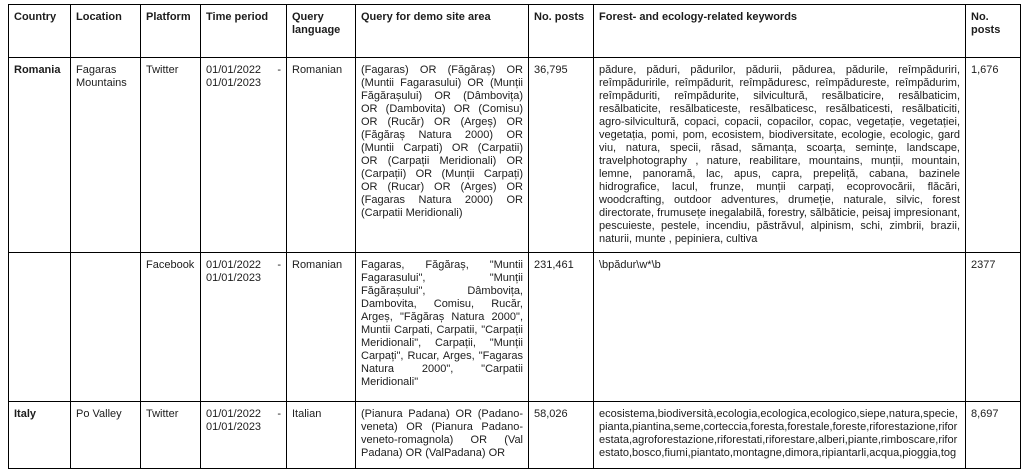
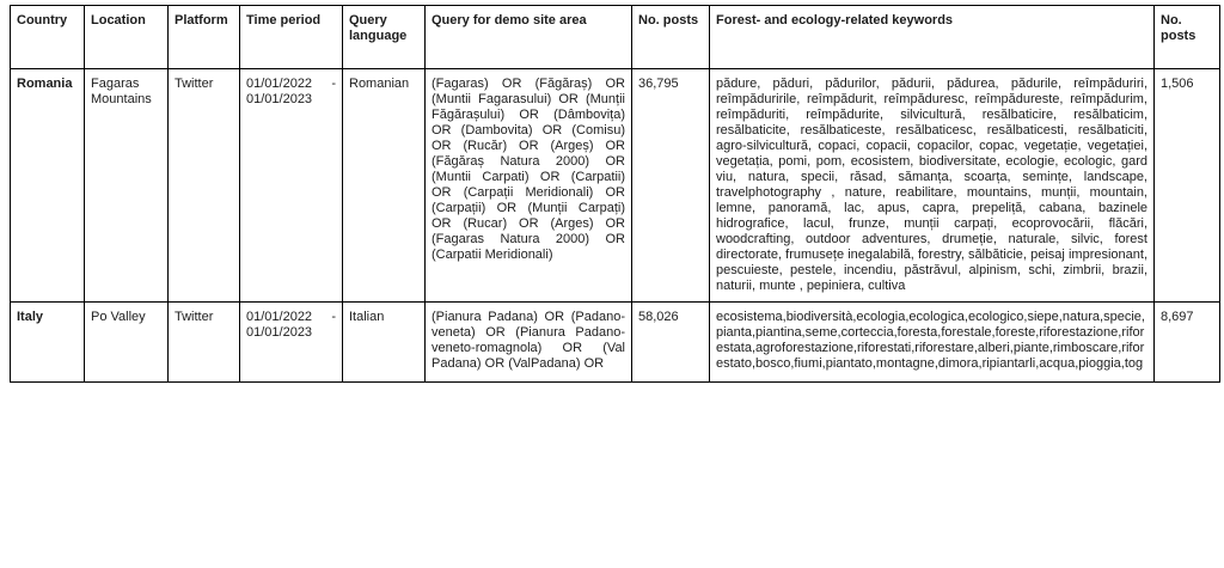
  Country	Location	Platform	Time period	Query language	Query for demo site area	No. posts	Forest- and ecology-related keywords	No. posts
- Romania	Fagaras Mountains	Twitter	01/01/2022 - 01/01/2023	Romanian	(Fagaras) OR (Făgăraș) OR (Muntii Fagarasului) OR (Munții Făgărașului) OR (Dâmbovița) OR (Dambovita) OR (Comisu) OR (Rucăr) OR (Argeș) OR (Făgăraș Natura 2000) OR (Muntii Carpati) OR (Carpatii) OR (Carpații Meridionali) OR (Carpații) OR (Munții Carpați) OR (Rucar) OR (Arges) OR (Fagaras Natura 2000) OR (Carpatii Meridionali)	36,795	pădure, păduri, pădurilor, pădurii, pădurea, pădurile, reîmpăduriri, reîmpăduririle, reîmpădurit, reîmpăduresc, reîmpădureste, reîmpădurim, reîmpăduriti, reîmpădurite, silvicultură, resălbaticire, resălbaticim, resălbaticite, resălbaticeste, resălbaticesc, resălbaticesti, resălbaticiti, agro-silvicultură, copaci, copacii, copacilor, copac, vegetație, vegetației, vegetația, pomi, pom, ecosistem, biodiversitate, ecologie, ecologic, gard viu, natura, specii, răsad, sămanța, scoarța, semințe, landscape, travelphotography , nature, reabilitare, mountains, munții, mountain, lemne, panoramă, lac, apus, capra, prepeliță, cabana, bazinele hidrografice, lacul, frunze, munții carpați, ecoprovocării, flăcări, woodcrafting, outdoor adventures, drumeție, naturale, silvic, forest directorate, frumusețe inegalabilă, forestry, sălbăticie, peisaj impresionant, pescuieste, pestele, incendiu, păstrăvul, alpinism, schi, zimbrii, brazii, naturii, munte , pepiniera, cultiva	1,676
+ Romania	Fagaras Mountains	Twitter	01/01/2022 - 01/01/2023	Romanian	(Fagaras) OR (Făgăraș) OR (Muntii Fagarasului) OR (Munții Făgărașului) OR (Dâmbovița) OR (Dambovita) OR (Comisu) OR (Rucăr) OR (Argeș) OR (Făgăraș Natura 2000) OR (Muntii Carpati) OR (Carpatii) OR (Carpații Meridionali) OR (Carpații) OR (Munții Carpați) OR (Rucar) OR (Arges) OR (Fagaras Natura 2000) OR (Carpatii Meridionali)	36,795	pădure, păduri, pădurilor, pădurii, pădurea, pădurile, reîmpăduriri, reîmpăduririle, reîmpădurit, reîmpăduresc, reîmpădureste, reîmpădurim, reîmpăduriti, reîmpădurite, silvicultură, resălbaticire, resălbaticim, resălbaticite, resălbaticeste, resălbaticesc, resălbaticesti, resălbaticiti, agro-silvicultură, copaci, copacii, copacilor, copac, vegetație, vegetației, vegetația, pomi, pom, ecosistem, biodiversitate, ecologie, ecologic, gard viu, natura, specii, răsad, sămanța, scoarța, semințe, landscape, travelphotography , nature, reabilitare, mountains, munții, mountain, lemne, panoramă, lac, apus, capra, prepeliță, cabana, bazinele hidrografice, lacul, frunze, munții carpați, ecoprovocării, flăcări, woodcrafting, outdoor adventures, drumeție, naturale, silvic, forest directorate, frumusețe inegalabilă, forestry, sălbăticie, peisaj impresionant, pescuieste, pestele, incendiu, păstrăvul, alpinism, schi, zimbrii, brazii, naturii, munte , pepiniera, cultiva	1,506
- 		Facebook	01/01/2022 - 01/01/2023	Romanian	Fagaras, Făgăraș, "Muntii Fagarasului", "Munții Făgărașului", Dâmbovița, Dambovita, Comisu, Rucăr, Argeș, "Făgăraș Natura 2000", Muntii Carpati, Carpatii, "Carpații Meridionali", Carpații, "Munții Carpați", Rucar, Arges, "Fagaras Natura 2000", "Carpatii Meridionali"	231,461	\bpădur\w*\b	2377
  Italy	Po Valley	Twitter	01/01/2022 - 01/01/2023	Italian	(Pianura Padana) OR (Padano-veneta) OR (Pianura Padano-veneto-romagnola) OR (Val Padana) OR (ValPadana) OR	58,026	ecosistema,biodiversità,ecologia,ecologica,ecologico,siepe,natura,specie,pianta,piantina,seme,corteccia,foresta,forestale,foreste,riforestazione,riforestata,agroforestazione,riforestati,riforestare,alberi,piante,rimboscare,riforestato,bosco,fiumi,piantato,montagne,dimora,ripiantarli,acqua,pioggia,tog	8,697
